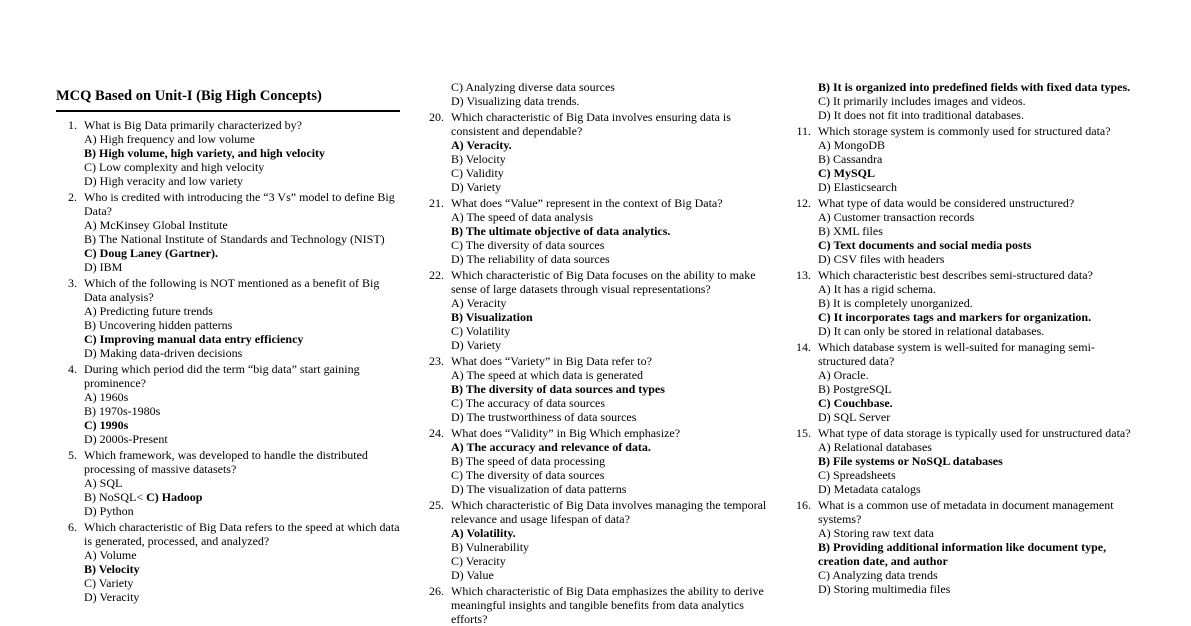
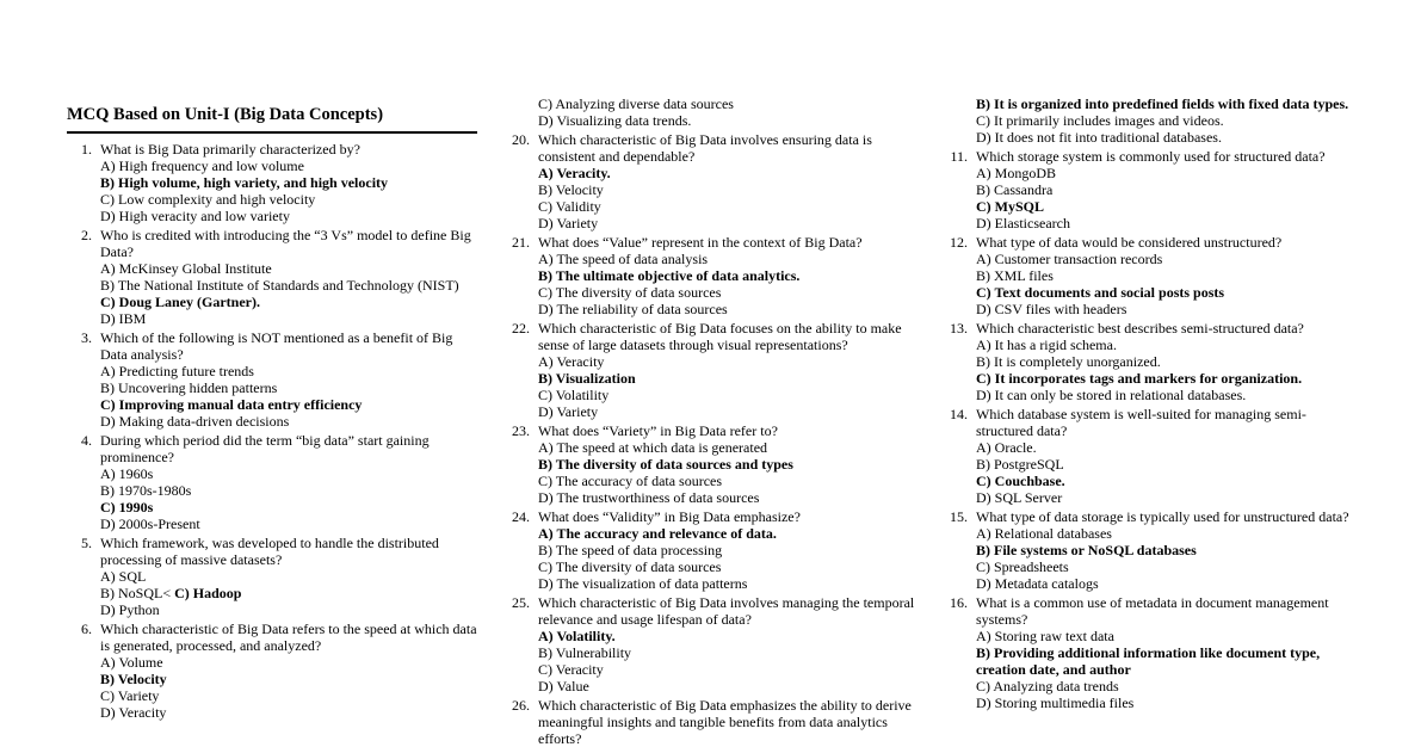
- MCQ Based on Unit-I (Big High Concepts)
+ MCQ Based on Unit-I (Big Data Concepts)
  1.
  What is Big Data primarily characterized by?
  A) High frequency and low volume
  B) High volume, high variety, and high velocity
  C) Low complexity and high velocity
  D) High veracity and low variety
  2.
  Who is credited with introducing the “3 Vs” model to define Big Data?
  A) McKinsey Global Institute
  B) The National Institute of Standards and Technology (NIST)
  C) Doug Laney (Gartner).
  D) IBM
  3.
  Which of the following is NOT mentioned as a benefit of Big Data analysis?
  A) Predicting future trends
  B) Uncovering hidden patterns
  C) Improving manual data entry efficiency
  D) Making data-driven decisions
  4.
  During which period did the term “big data” start gaining prominence?
  A) 1960s
  B) 1970s-1980s
  C) 1990s
  D) 2000s-Present
  5.
  Which framework, was developed to handle the distributed processing of massive datasets?
  A) SQL
  B) NoSQL< C) Hadoop
  D) Python
  6.
  Which characteristic of Big Data refers to the speed at which data is generated, processed, and analyzed?
  A) Volume
  B) Velocity
  C) Variety
  D) Veracity
  C) Analyzing diverse data sources
  D) Visualizing data trends.
  20.
  Which characteristic of Big Data involves ensuring data is consistent and dependable?
  A) Veracity.
  B) Velocity
  C) Validity
  D) Variety
  21.
  What does “Value” represent in the context of Big Data?
  A) The speed of data analysis
  B) The ultimate objective of data analytics.
  C) The diversity of data sources
  D) The reliability of data sources
  22.
  Which characteristic of Big Data focuses on the ability to make sense of large datasets through visual representations?
  A) Veracity
  B) Visualization
  C) Volatility
  D) Variety
  23.
  What does “Variety” in Big Data refer to?
  A) The speed at which data is generated
  B) The diversity of data sources and types
  C) The accuracy of data sources
  D) The trustworthiness of data sources
  24.
- What does “Validity” in Big Which emphasize?
+ What does “Validity” in Big Data emphasize?
  A) The accuracy and relevance of data.
  B) The speed of data processing
  C) The diversity of data sources
  D) The visualization of data patterns
  25.
  Which characteristic of Big Data involves managing the temporal relevance and usage lifespan of data?
  A) Volatility.
  B) Vulnerability
  C) Veracity
  D) Value
  26.
  Which characteristic of Big Data emphasizes the ability to derive meaningful insights and tangible benefits from data analytics efforts?
  B) It is organized into predefined fields with fixed data types.
  C) It primarily includes images and videos.
  D) It does not fit into traditional databases.
  11.
  Which storage system is commonly used for structured data?
  A) MongoDB
  B) Cassandra
  C) MySQL
  D) Elasticsearch
  12.
  What type of data would be considered unstructured?
  A) Customer transaction records
  B) XML files
- C) Text documents and social media posts
+ C) Text documents and social posts posts
  D) CSV files with headers
  13.
  Which characteristic best describes semi-structured data?
  A) It has a rigid schema.
  B) It is completely unorganized.
  C) It incorporates tags and markers for organization.
  D) It can only be stored in relational databases.
  14.
  Which database system is well-suited for managing semi-structured data?
  A) Oracle.
  B) PostgreSQL
  C) Couchbase.
  D) SQL Server
  15.
  What type of data storage is typically used for unstructured data?
  A) Relational databases
  B) File systems or NoSQL databases
  C) Spreadsheets
  D) Metadata catalogs
  16.
  What is a common use of metadata in document management systems?
  A) Storing raw text data
  B) Providing additional information like document type, creation date, and author
  C) Analyzing data trends
  D) Storing multimedia files
